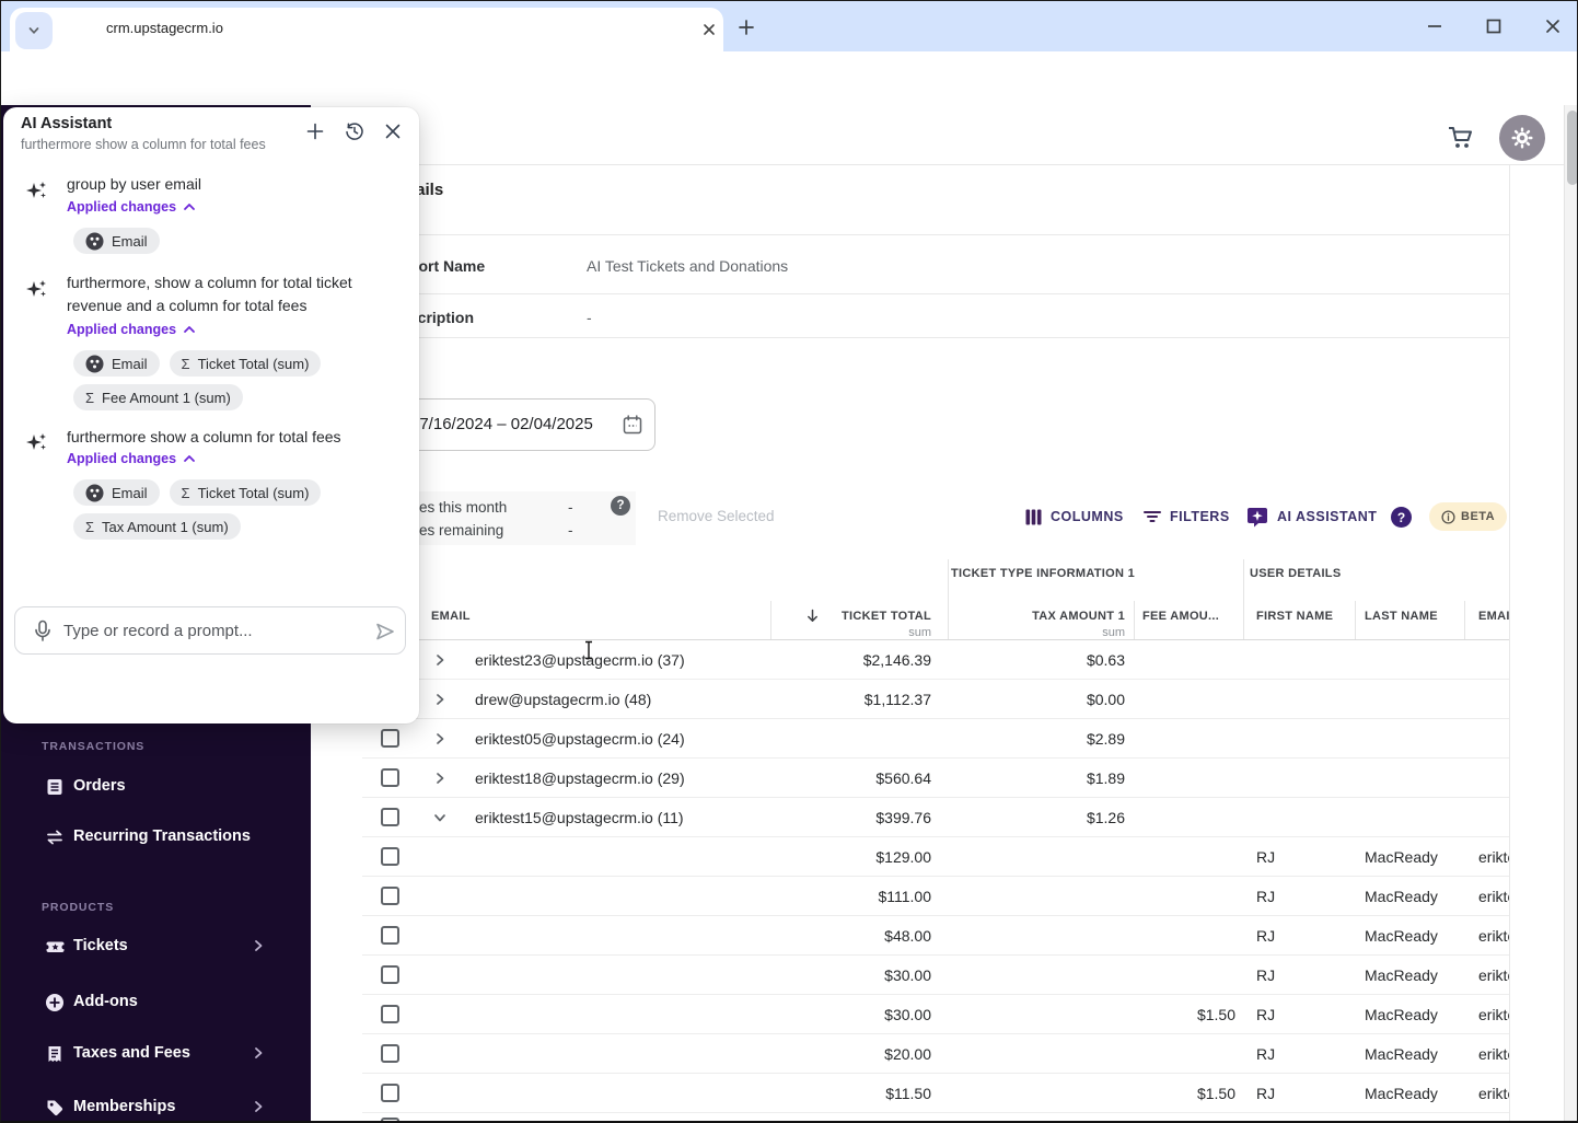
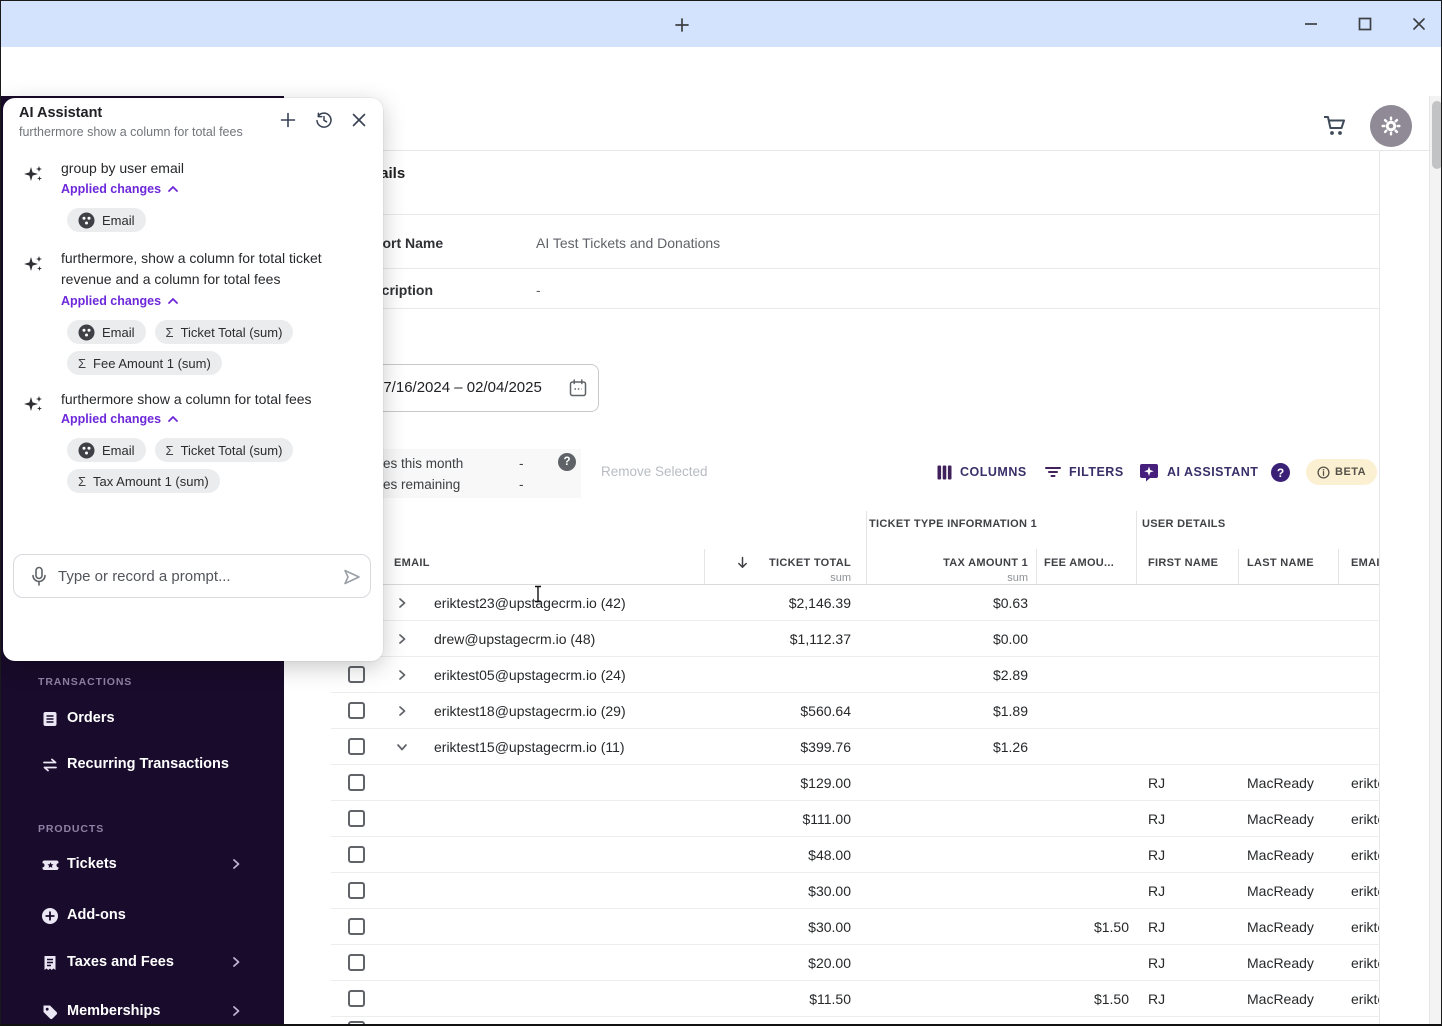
- crm.upstagecrm.io
  TRANSACTIONS
  Orders
  Recurring Transactions
  PRODUCTS
  Tickets
  Add-ons
  Taxes and Fees
  Memberships
  ort Name
  AI Test Tickets and Donations
  cription
  -
  7/16/2024 – 02/04/2025
  -
  -
  ?
  Remove Selected
  COLUMNS
  FILTERS
  AI ASSISTANT
  ?
  BETA
  TICKET TYPE INFORMATION 1
  USER DETAILS
  EMAIL
  TICKET TOTAL
  sum
  TAX AMOUNT 1
  sum
  FEE AMOU...
  FIRST NAME
  LAST NAME
  EMAI
- eriktest23@upstagecrm.io (37)
+ eriktest23@upstagecrm.io (42)
  $2,146.39
  $0.63
  drew@upstagecrm.io (48)
  $1,112.37
  $0.00
  eriktest05@upstagecrm.io (24)
  $2.89
  eriktest18@upstagecrm.io (29)
  $560.64
  $1.89
  eriktest15@upstagecrm.io (11)
  $399.76
  $1.26
  $129.00
  RJ
  MacReady
  erikt
  $111.00
  RJ
  MacReady
  erikt
  $48.00
  RJ
  MacReady
  erikt
  $30.00
  RJ
  MacReady
  erikt
  $30.00
  $1.50
  RJ
  MacReady
  erikt
  $20.00
  RJ
  MacReady
  erikt
  $11.50
  $1.50
  RJ
  MacReady
  erikt
  AI Assistant
  furthermore show a column for total fees
  group by user email
  Applied changes
  Email
  furthermore, show a column for total ticket revenue and a column for total fees
  Applied changes
  Email
  Σ
  Ticket Total (sum)
  Σ
  Fee Amount 1 (sum)
  furthermore show a column for total fees
  Applied changes
  Email
  Σ
  Ticket Total (sum)
  Σ
  Tax Amount 1 (sum)
  Type or record a prompt...
